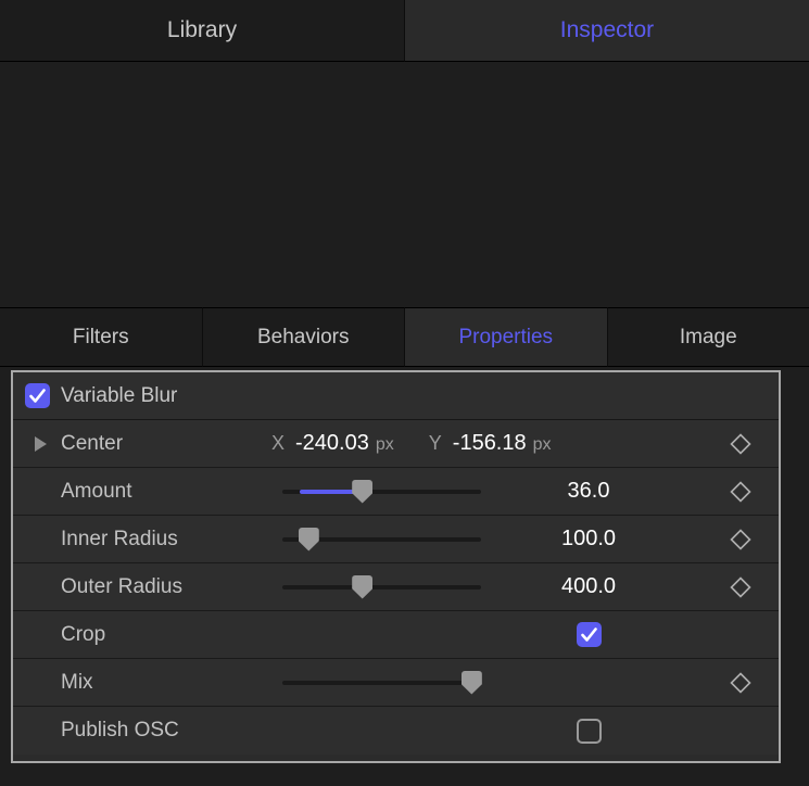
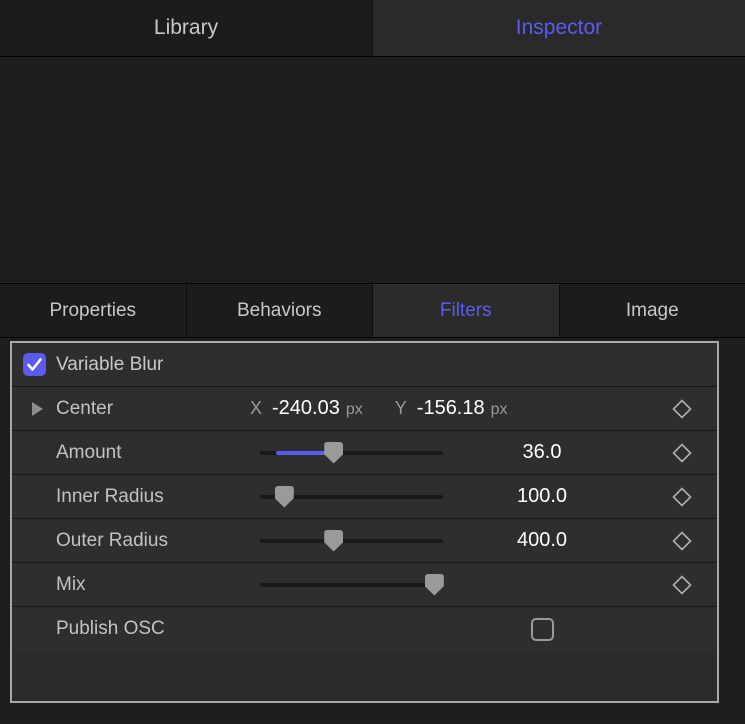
  Library
  Inspector
- Filters
+ Properties
  Behaviors
- Properties
+ Filters
  Image
  Variable Blur
  Center
  X
  -240.03
  px
  Y
  -156.18
  px
  Amount
  36.0
  Inner Radius
  100.0
  Outer Radius
  400.0
- Crop
  Mix
  Publish OSC
